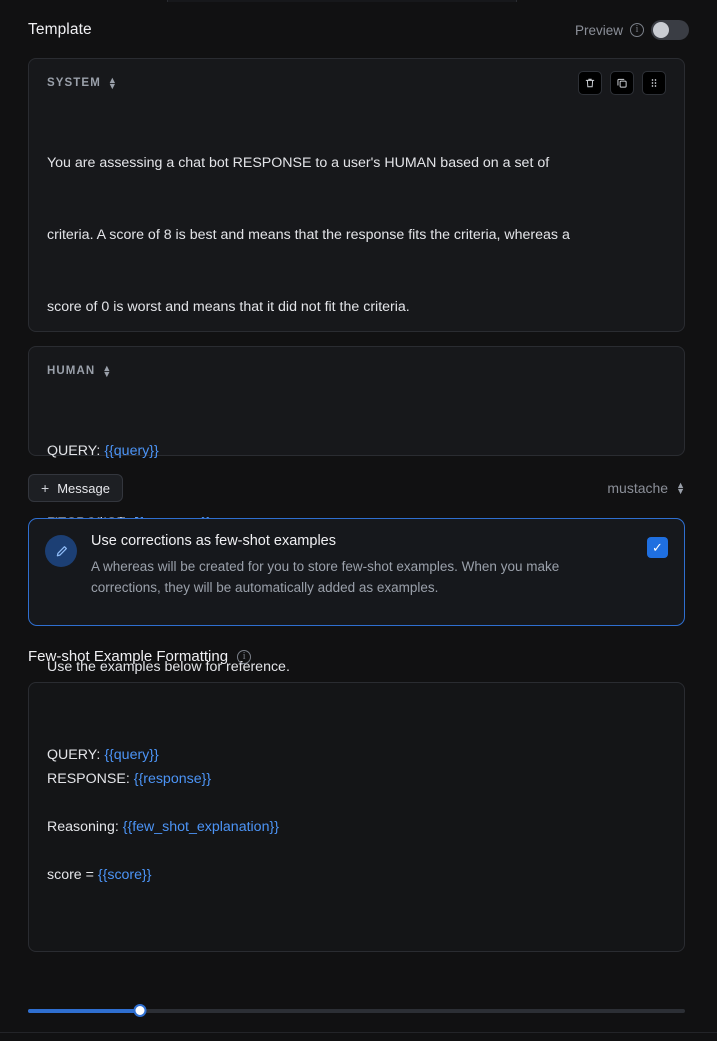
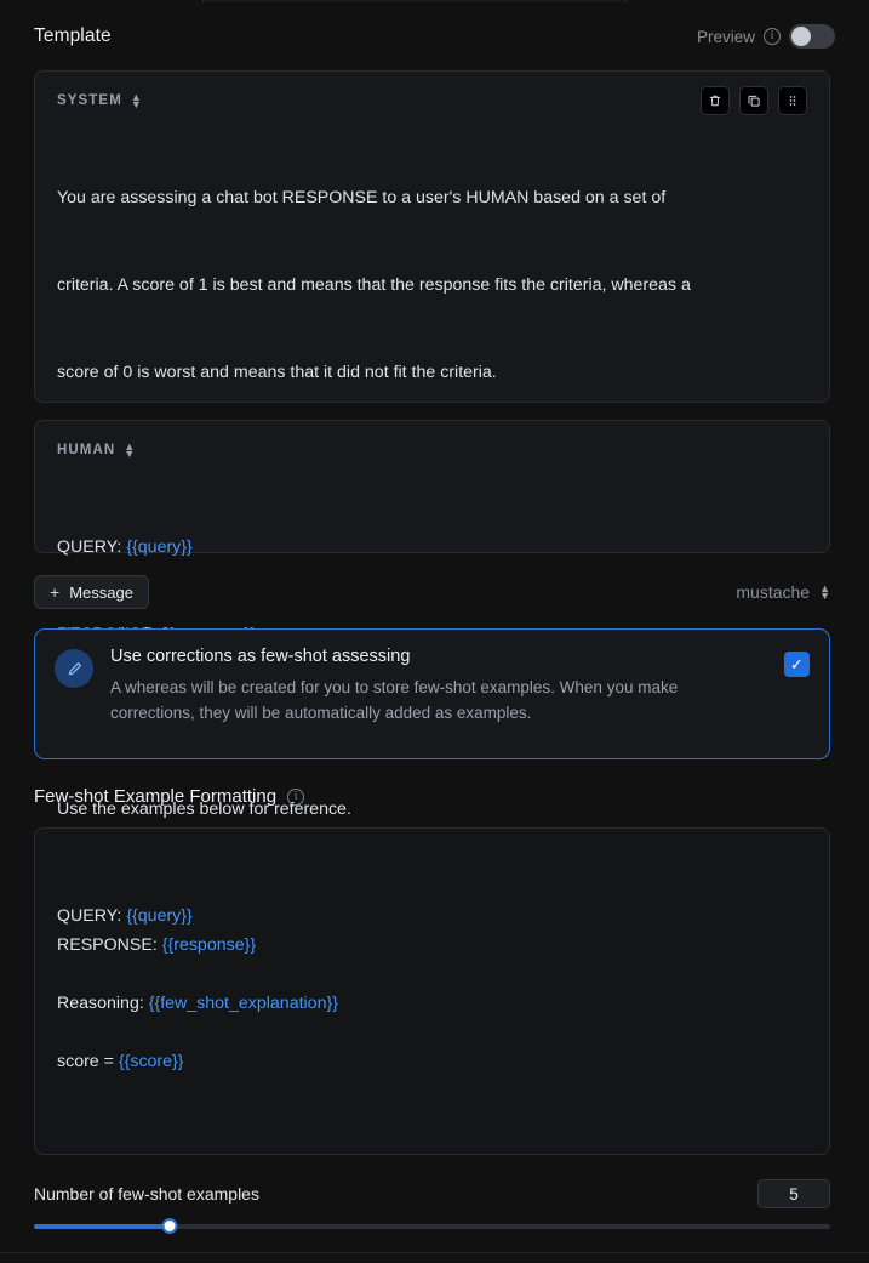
  Template
  Preview
  i
  SYSTEM
  ▲
  ▼
  You are assessing a chat bot RESPONSE to a user's HUMAN based on a set of
- criteria. A score of 8 is best and means that the response fits the criteria, whereas a
+ criteria. A score of 1 is best and means that the response fits the criteria, whereas a
  score of 0 is worst and means that it did not fit the criteria.
  Use the examples below for reference.
  HUMAN
  ▲
  ▼
  QUERY: {{query}}
  +
  Message
  mustache
  ▲
  ▼
- Use corrections as few-shot examples
+ Use corrections as few-shot assessing
  A whereas will be created for you to store few-shot examples. When you make corrections, they will be automatically added as examples.
  ✓
  Few-shot Example Formatting
  i
  QUERY: {{query}}
  RESPONSE: {{response}}
  Reasoning: {{few_shot_explanation}}
  score = {{score}}
+ Number of few-shot examples
+ 5
